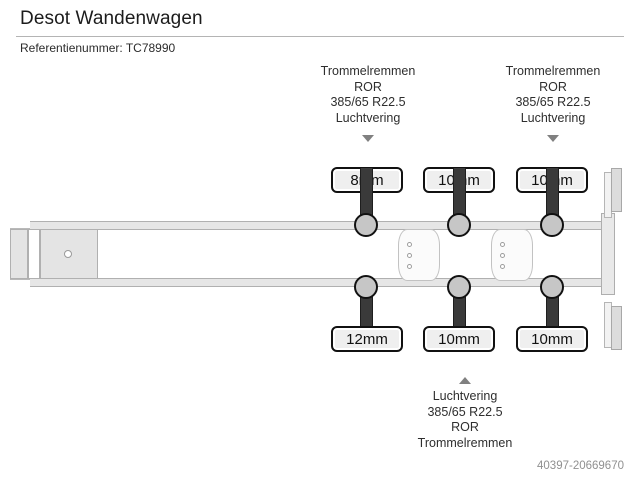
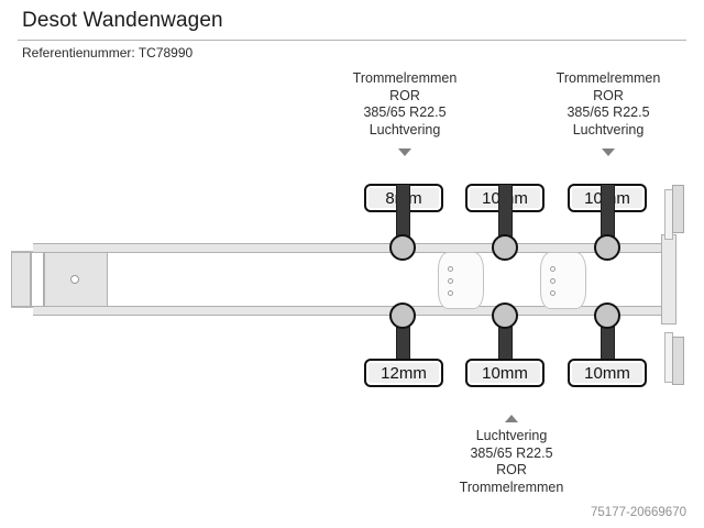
  Desot Wandenwagen
  Referentienummer: TC78990
  Trommelremmen
  ROR
  385/65 R22.5
  Luchtvering
  Trommelremmen
  ROR
  385/65 R22.5
  Luchtvering
  10m
  10m
  12mm
  10mm
  10mm
  Luchtvering
  385/65 R22.5
  ROR
  Trommelremmen
- 40397-20669670
+ 75177-20669670
